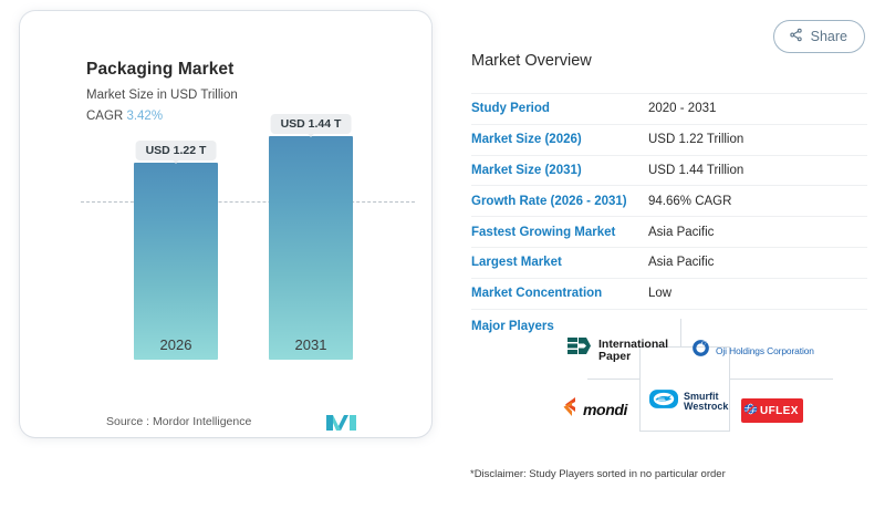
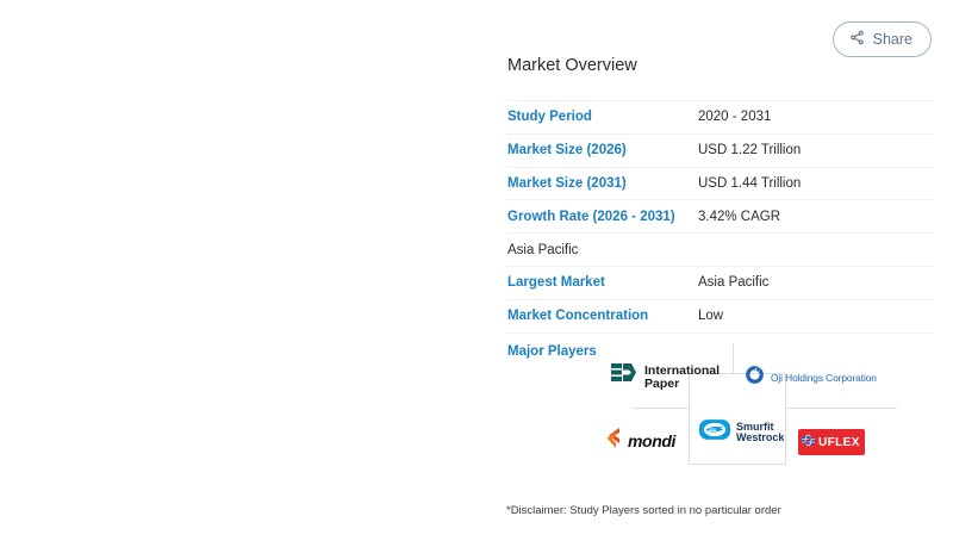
  Share
- Packaging Market
- Market Size in USD Trillion
- CAGR 3.42%
- USD 1.22 T
- 2026
- USD 1.44 T
- 2031
- Source : Mordor Intelligence
  Market Overview
  Study Period
  2020 - 2031
  Market Size (2026)
  USD 1.22 Trillion
  Market Size (2031)
  USD 1.44 Trillion
  Growth Rate (2026 - 2031)
- 94.66% CAGR
+ 3.42% CAGR
- Fastest Growing Market
  Asia Pacific
  Largest Market
  Asia Pacific
  Market Concentration
  Low
  Major Players
  International
  Paper
  Oji Holdings Corporation
  mondi
  Smurfit
  Westrock
  UFLEX
  *Disclaimer: Study Players sorted in no particular order
